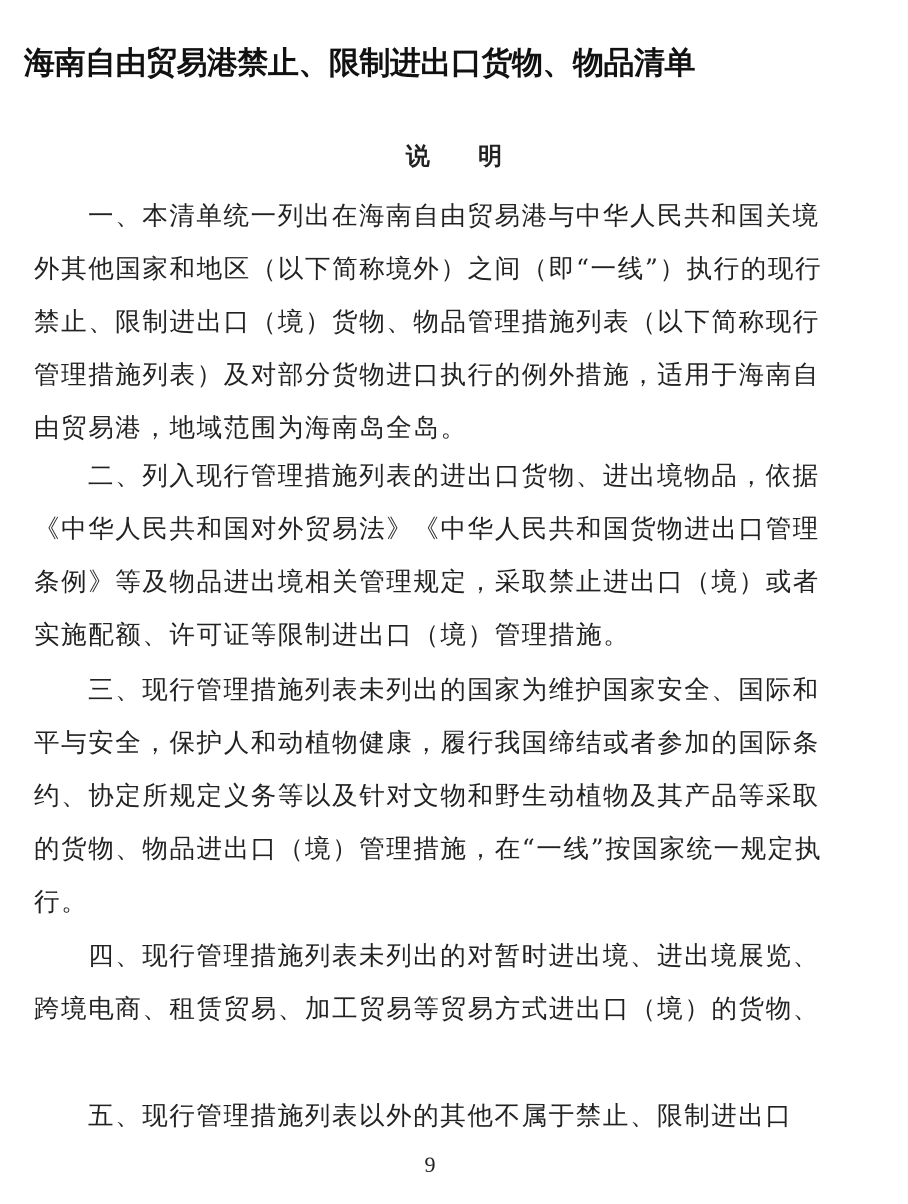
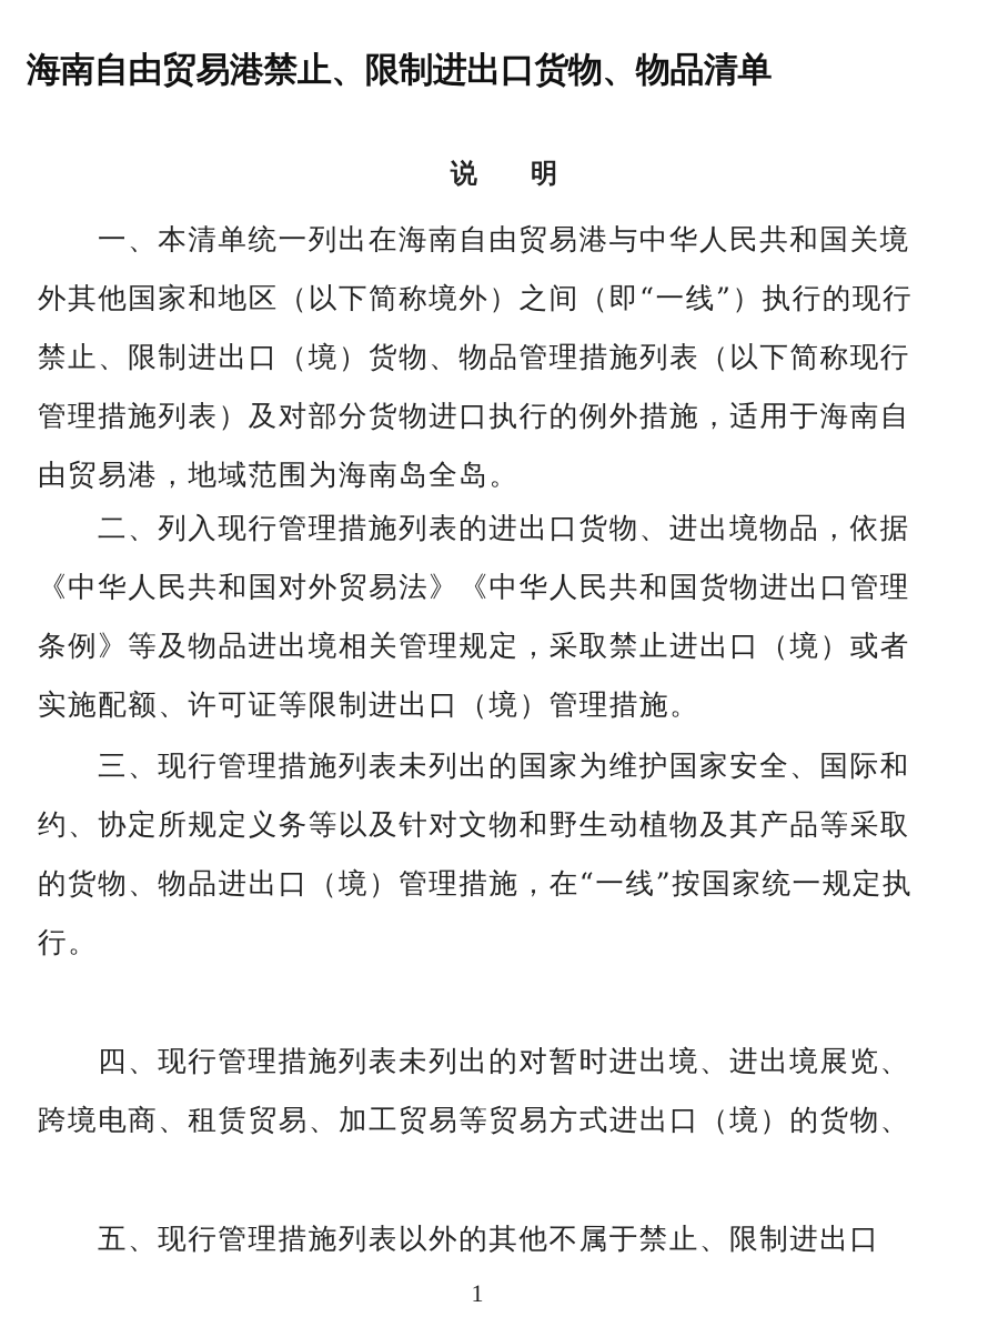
  海南自由贸易港禁止、限制进出口货物、物品清单
  说 明
  一、本清单统一列出在海南自由贸易港与中华人民共和国关境
  外其他国家和地区（以下简称境外）之间（即“一线”）执行的现行
  禁止、限制进出口（境）货物、物品管理措施列表（以下简称现行
  管理措施列表）及对部分货物进口执行的例外措施，适用于海南自
  由贸易港，地域范围为海南岛全岛。
  二、列入现行管理措施列表的进出口货物、进出境物品，依据
  《中华人民共和国对外贸易法》《中华人民共和国货物进出口管理
  条例》等及物品进出境相关管理规定，采取禁止进出口（境）或者
  实施配额、许可证等限制进出口（境）管理措施。
  三、现行管理措施列表未列出的国家为维护国家安全、国际和
- 平与安全，保护人和动植物健康，履行我国缔结或者参加的国际条
  约、协定所规定义务等以及针对文物和野生动植物及其产品等采取
  的货物、物品进出口（境）管理措施，在“一线”按国家统一规定执
  行。
  四、现行管理措施列表未列出的对暂时进出境、进出境展览、
  跨境电商、租赁贸易、加工贸易等贸易方式进出口（境）的货物、
  五、现行管理措施列表以外的其他不属于禁止、限制进出口
- 9
+ 1
